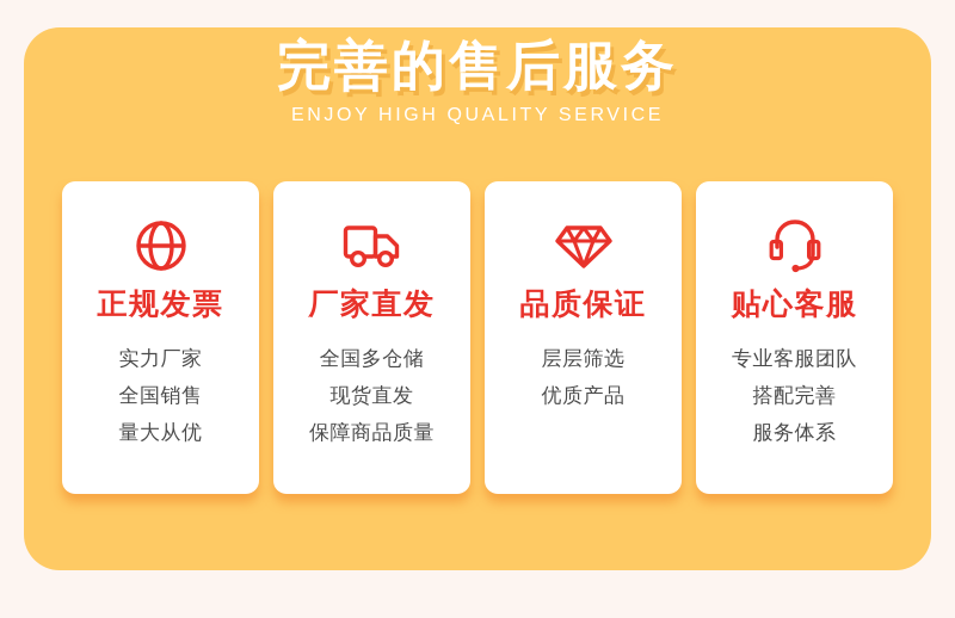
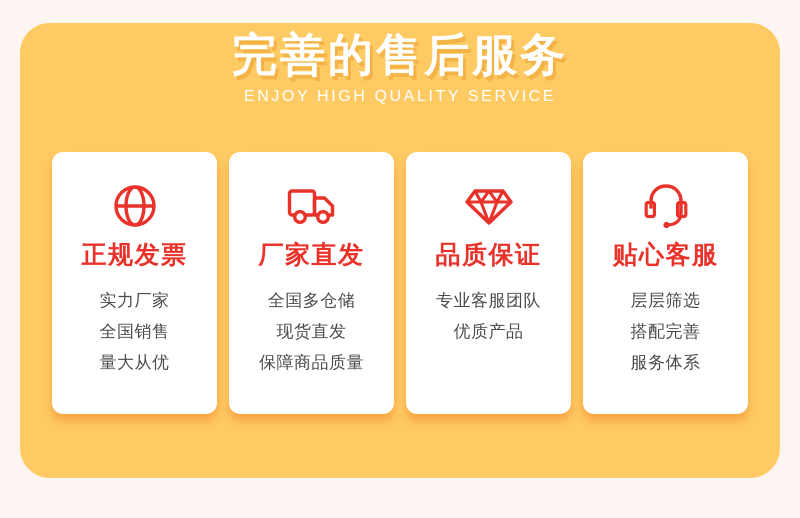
  完善的售后服务
  ENJOY HIGH QUALITY SERVICE
  正规发票
  实力厂家
  全国销售
  量大从优
  厂家直发
  全国多仓储
  现货直发
  保障商品质量
  品质保证
- 层层筛选
+ 专业客服团队
  优质产品
  贴心客服
- 专业客服团队
+ 层层筛选
  搭配完善
  服务体系
